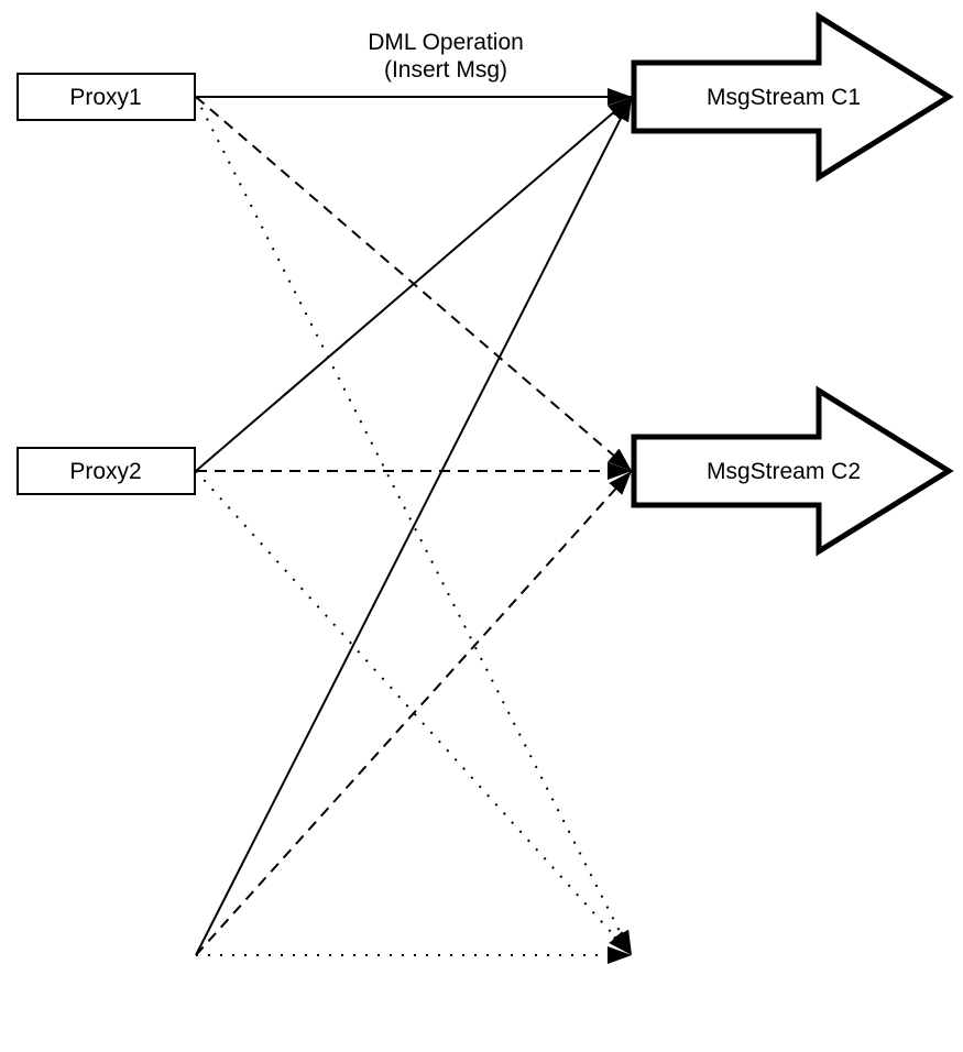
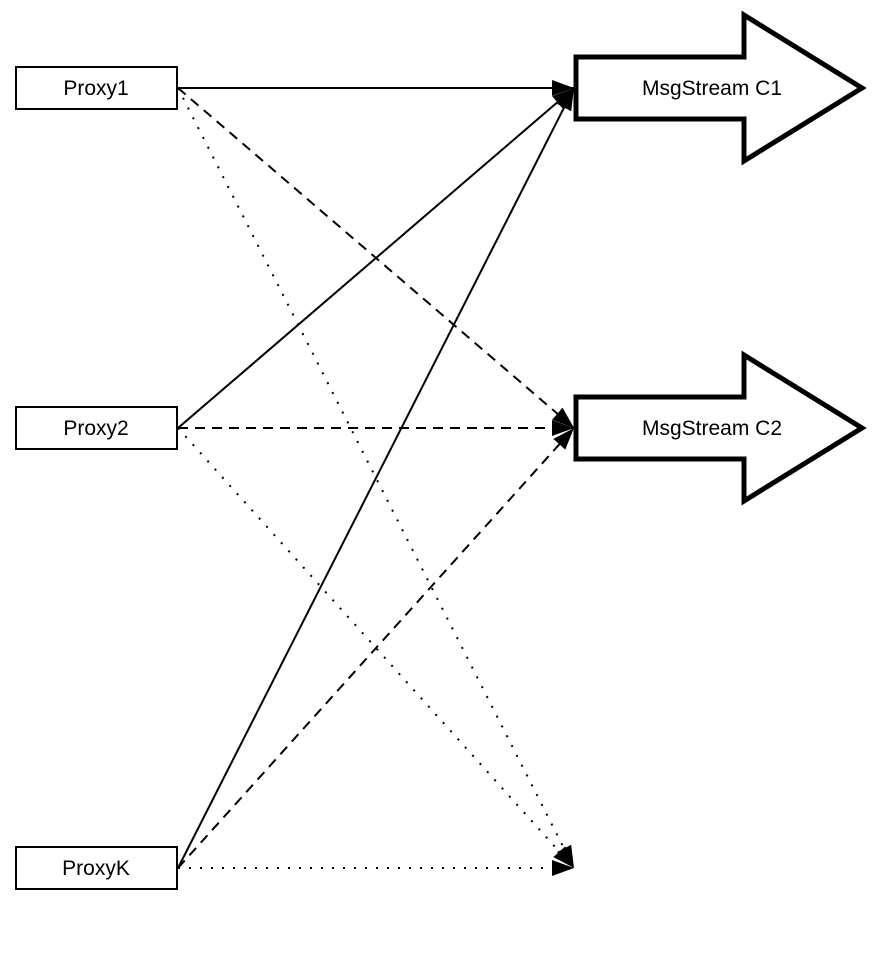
- DML Operation
- (Insert Msg)
  Proxy1
  Proxy2
+ ProxyK
  MsgStream C1
  MsgStream C2
